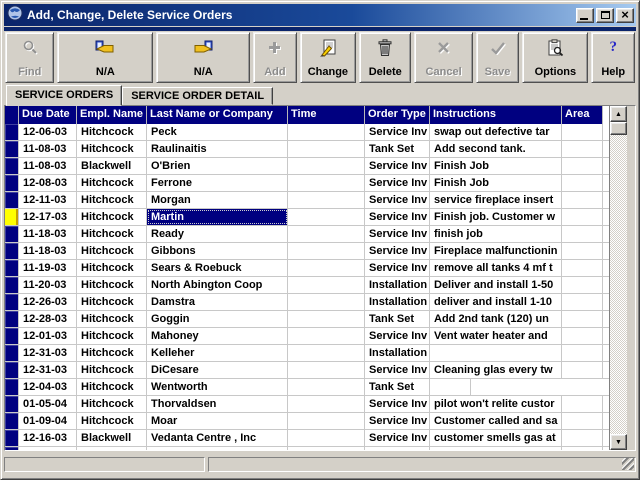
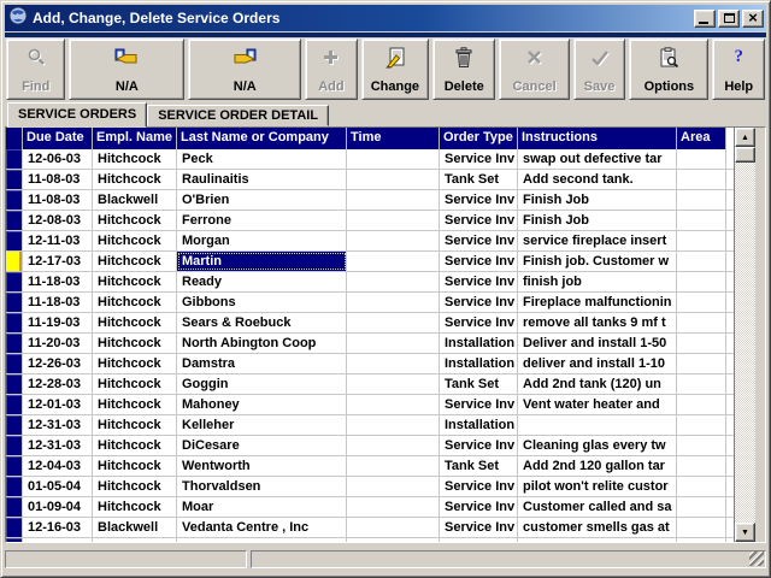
  Add, Change, Delete Service Orders
  ×
  Find
  N/A
  N/A
  Add
  Change
  Delete
  Cancel
  Save
  Options
  ?
  Help
  SERVICE ORDERS
  SERVICE ORDER DETAIL
  Due Date
  Empl. Name
  Last Name or Company
  Time
  Order Type
  Instructions
  Area
  12-06-03
  Hitchcock
  Peck
  Service Inv
  swap out defective tar
  11-08-03
  Hitchcock
  Raulinaitis
  Tank Set
  Add second tank.
  11-08-03
  Blackwell
  O'Brien
  Service Inv
  Finish Job
  12-08-03
  Hitchcock
  Ferrone
  Service Inv
  Finish Job
  12-11-03
  Hitchcock
  Morgan
  Service Inv
  service fireplace insert
  12-17-03
  Hitchcock
  Martin
  Service Inv
  Finish job. Customer w
  11-18-03
  Hitchcock
  Ready
  Service Inv
  finish job
  11-18-03
  Hitchcock
  Gibbons
  Service Inv
  Fireplace malfunctionin
  11-19-03
  Hitchcock
  Sears & Roebuck
  Service Inv
- remove all tanks 4 mf t
+ remove all tanks 9 mf t
  11-20-03
  Hitchcock
  North Abington Coop
  Installation
  Deliver and install 1-50
  12-26-03
  Hitchcock
  Damstra
  Installation
  deliver and install 1-10
  12-28-03
  Hitchcock
  Goggin
  Tank Set
  Add 2nd tank (120) un
  12-01-03
  Hitchcock
  Mahoney
  Service Inv
  Vent water heater and
  12-31-03
  Hitchcock
  Kelleher
  Installation
  12-31-03
  Hitchcock
  DiCesare
  Service Inv
  Cleaning glas every tw
  12-04-03
  Hitchcock
  Wentworth
  Tank Set
+ Add 2nd 120 gallon tar
  01-05-04
  Hitchcock
  Thorvaldsen
  Service Inv
  pilot won't relite custor
  01-09-04
  Hitchcock
  Moar
  Service Inv
  Customer called and sa
  12-16-03
  Blackwell
  Vedanta Centre , Inc
  Service Inv
  customer smells gas at
